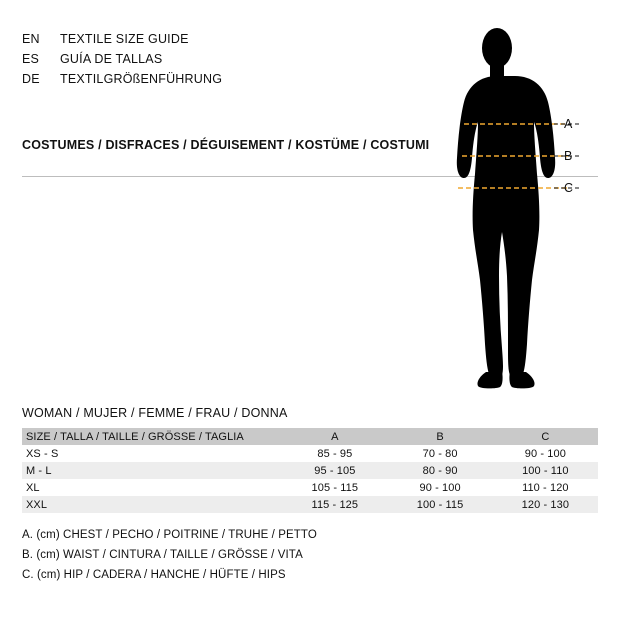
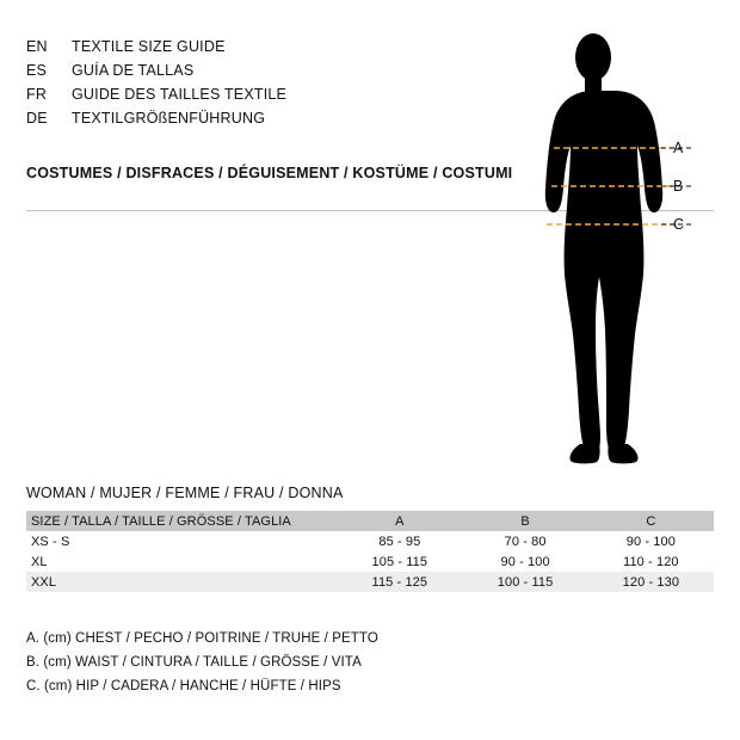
  EN
  TEXTILE SIZE GUIDE
  ES
  GUÍA DE TALLAS
+ FR
+ GUIDE DES TAILLES TEXTILE
  DE
  TEXTILGRÖßENFÜHRUNG
  COSTUMES / DISFRACES / DÉGUISEMENT / KOSTÜME / COSTUMI
  A
  B
  C
  WOMAN / MUJER / FEMME / FRAU / DONNA
  SIZE / TALLA / TAILLE / GRÖSSE / TAGLIA	A	B	C
  XS - S	85 - 95	70 - 80	90 - 100
- M - L	95 - 105	80 - 90	100 - 110
  XL	105 - 115	90 - 100	110 - 120
  XXL	115 - 125	100 - 115	120 - 130
  A. (cm) CHEST / PECHO / POITRINE / TRUHE / PETTO
  B. (cm) WAIST / CINTURA / TAILLE / GRÖSSE / VITA
  C. (cm) HIP / CADERA / HANCHE / HÜFTE / HIPS
